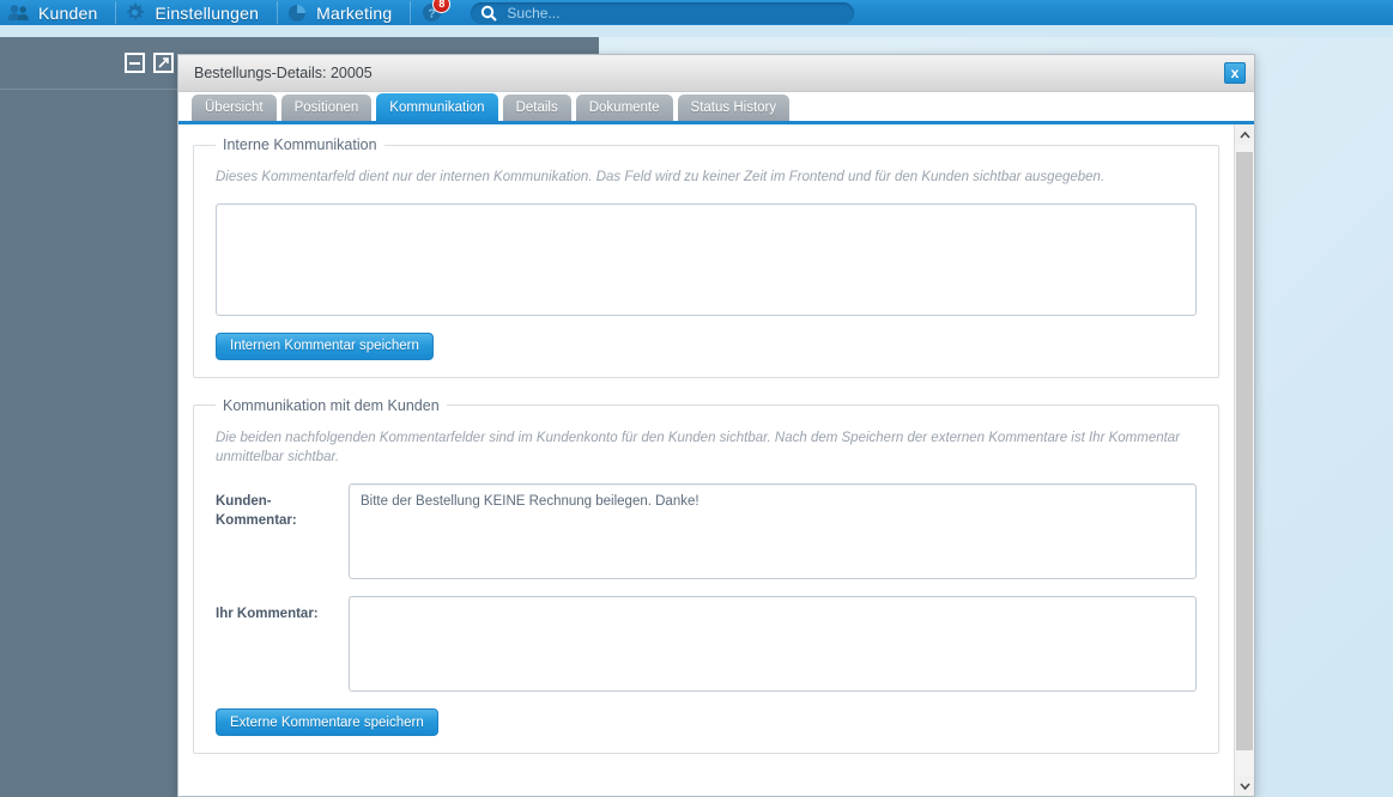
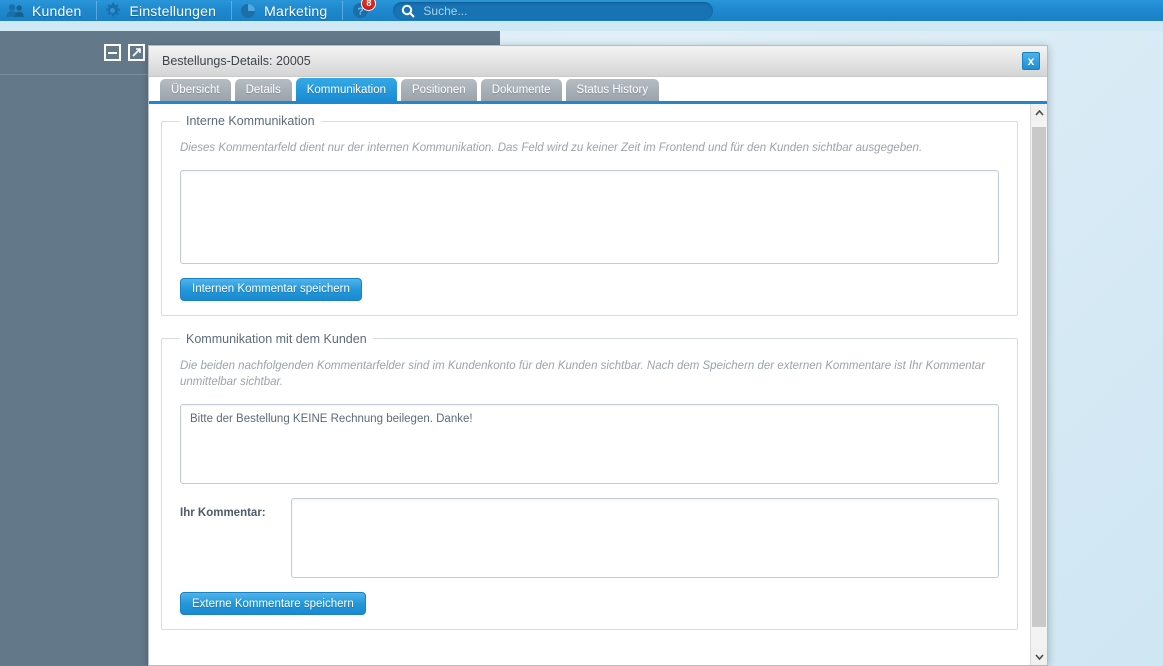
  Kunden
  Einstellungen
  Marketing
  ?
  8
  Suche...
  Bestellungs-Details: 20005
  x
  Übersicht
- Positionen
+ Details
  Kommunikation
- Details
+ Positionen
  Dokumente
  Status History
  Interne Kommunikation
  Dieses Kommentarfeld dient nur der internen Kommunikation. Das Feld wird zu keiner Zeit im Frontend und für den Kunden sichtbar ausgegeben.
  Internen Kommentar speichern
  Kommunikation mit dem Kunden
  Die beiden nachfolgenden Kommentarfelder sind im Kundenkonto für den Kunden sichtbar. Nach dem Speichern der externen Kommentare ist Ihr Kommentar unmittelbar sichtbar.
- Kunden-
- Kommentar:
  Bitte der Bestellung KEINE Rechnung beilegen. Danke!
  Ihr Kommentar:
  Externe Kommentare speichern
